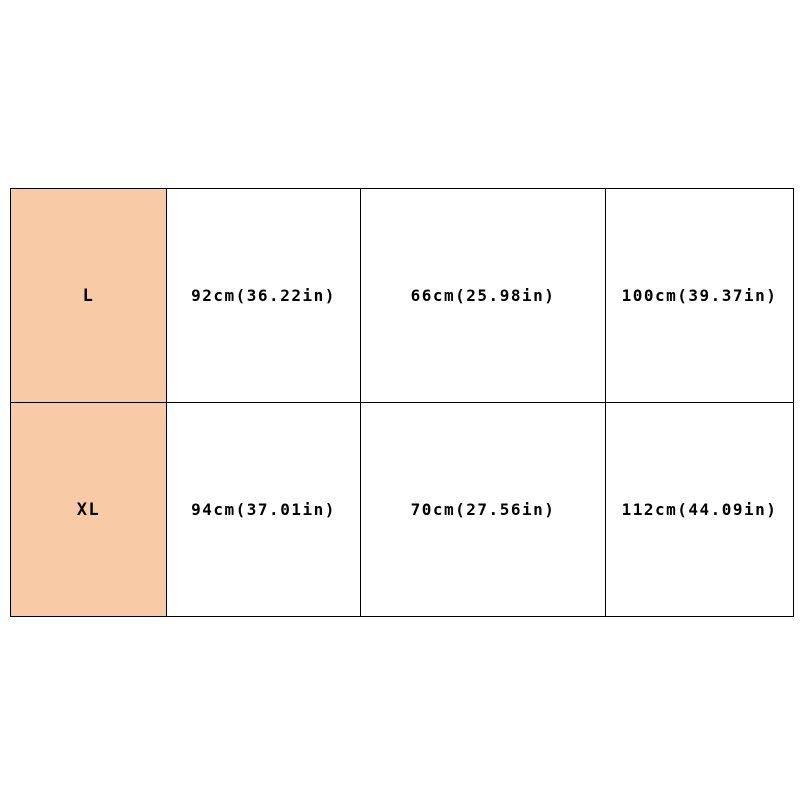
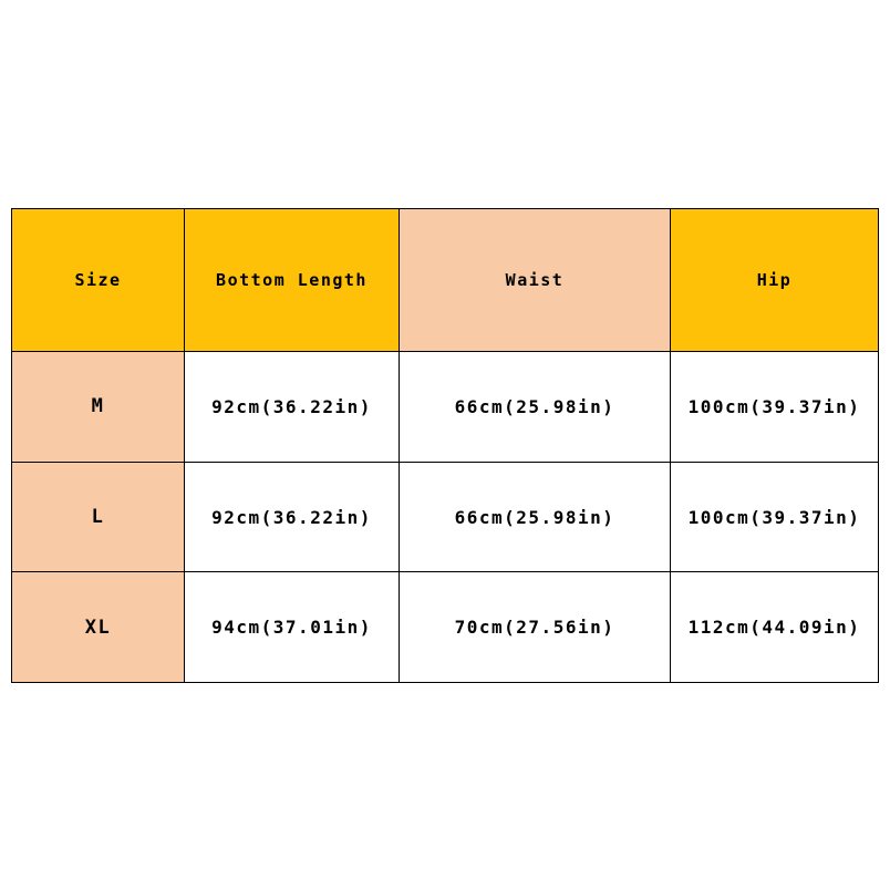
+ Size	Bottom Length	Waist	Hip
+ M	92cm(36.22in)	66cm(25.98in)	100cm(39.37in)
  L	92cm(36.22in)	66cm(25.98in)	100cm(39.37in)
  XL	94cm(37.01in)	70cm(27.56in)	112cm(44.09in)
